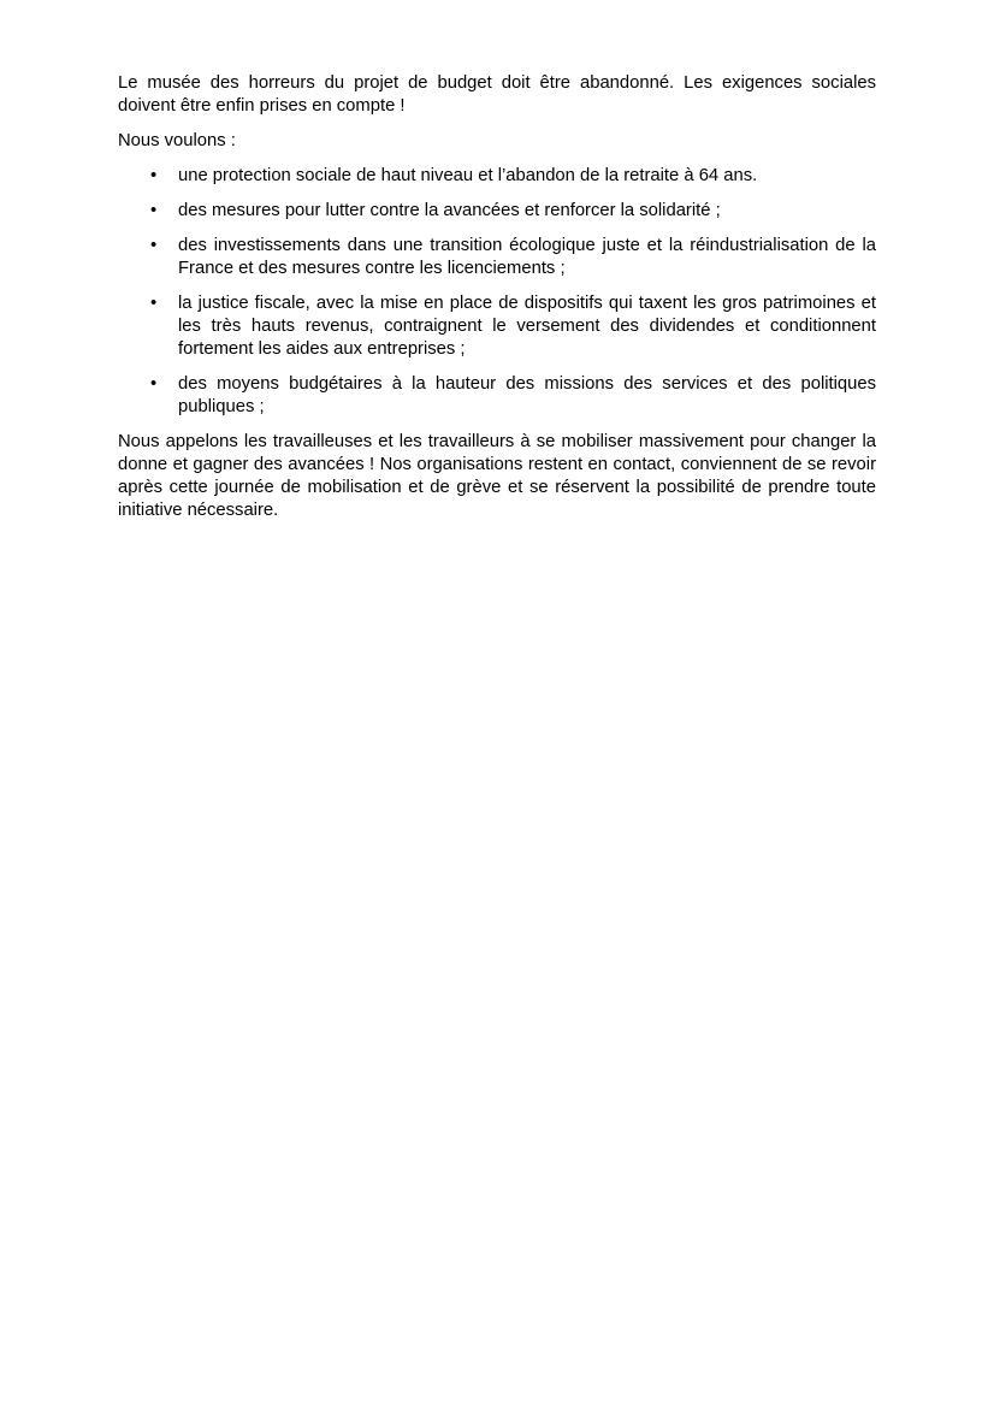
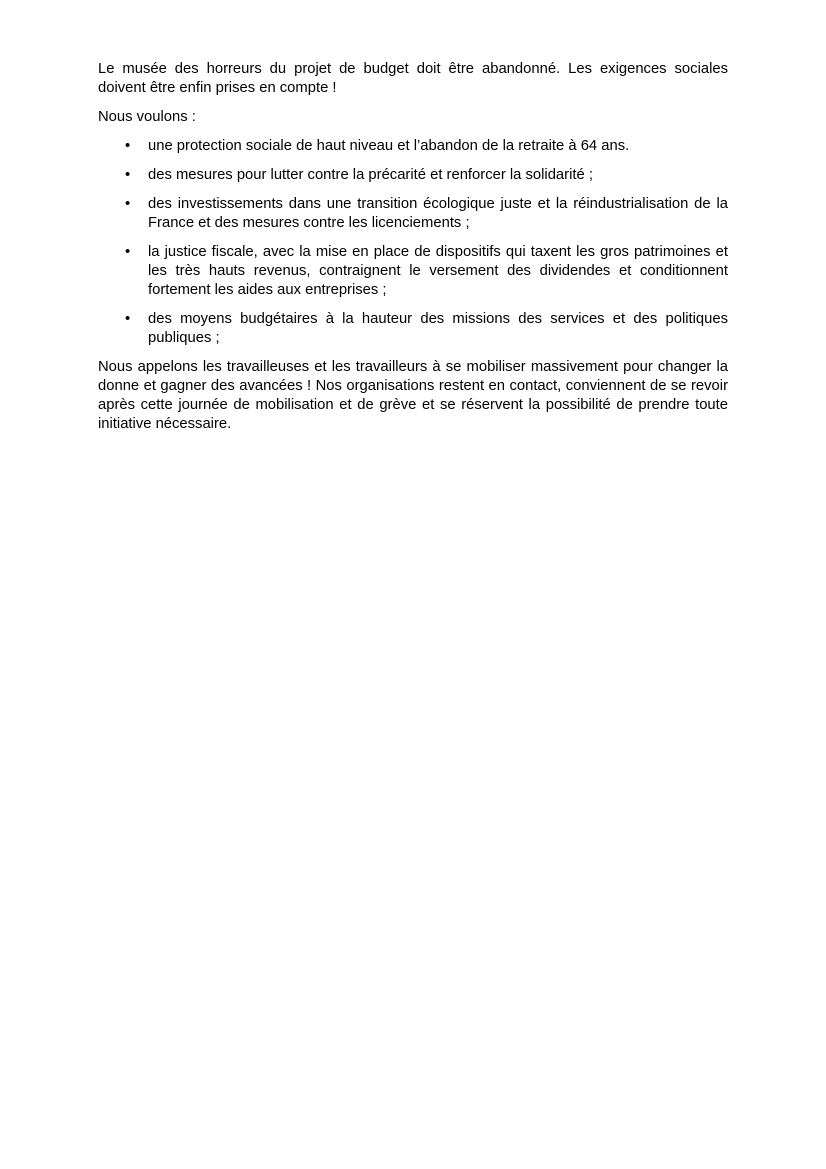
  Le musée des horreurs du projet de budget doit être abandonné. Les exigences sociales doivent être enfin prises en compte !
  Nous voulons :
  •
  une protection sociale de haut niveau et l’abandon de la retraite à 64 ans.
  •
- des mesures pour lutter contre la avancées et renforcer la solidarité ;
+ des mesures pour lutter contre la précarité et renforcer la solidarité ;
  •
  des investissements dans une transition écologique juste et la réindustrialisation de la France et des mesures contre les licenciements ;
  •
  la justice fiscale, avec la mise en place de dispositifs qui taxent les gros patrimoines et les très hauts revenus, contraignent le versement des dividendes et conditionnent fortement les aides aux entreprises ;
  •
  des moyens budgétaires à la hauteur des missions des services et des politiques publiques ;
  Nous appelons les travailleuses et les travailleurs à se mobiliser massivement pour changer la donne et gagner des avancées ! Nos organisations restent en contact, conviennent de se revoir après cette journée de mobilisation et de grève et se réservent la possibilité de prendre toute initiative nécessaire.
